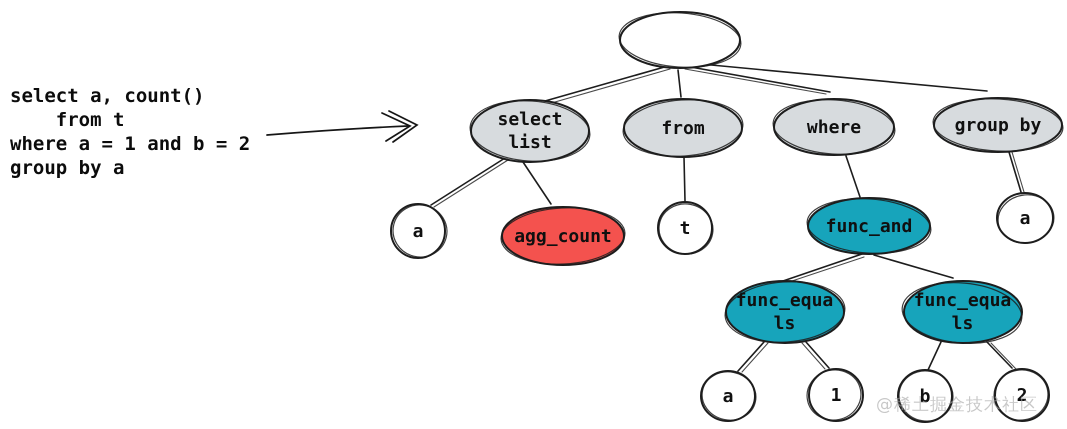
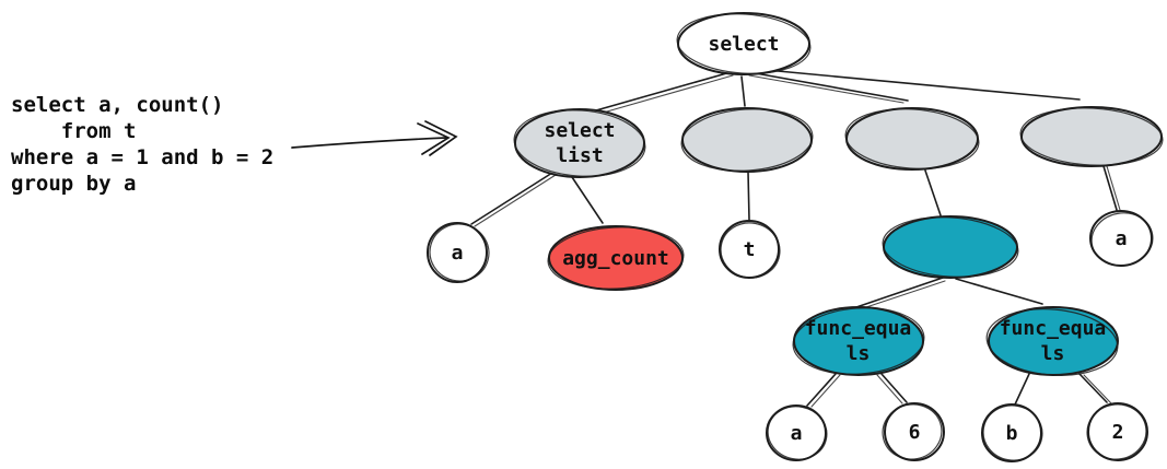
  select a, count()
  from t
  where a = 1 and b = 2
  group by a
+ select
  select list
- from
- where
- group by
  a
  agg_count
  t
- func_and
  a
  func_equals
  func_equals
  a
- 1
+ 6
  b
  2
- @稀土掘金技术社区
